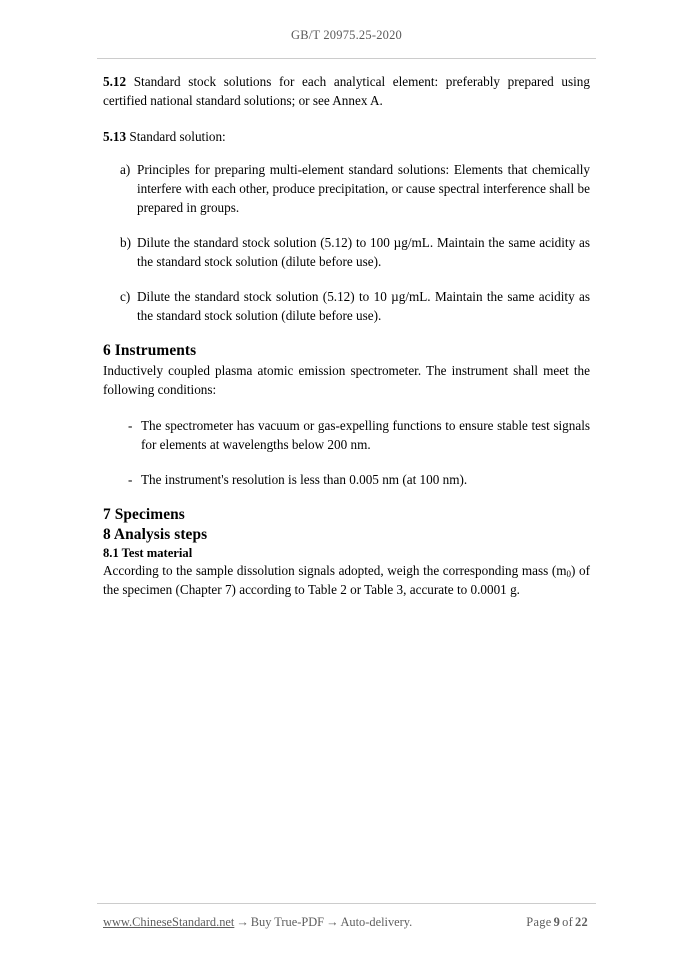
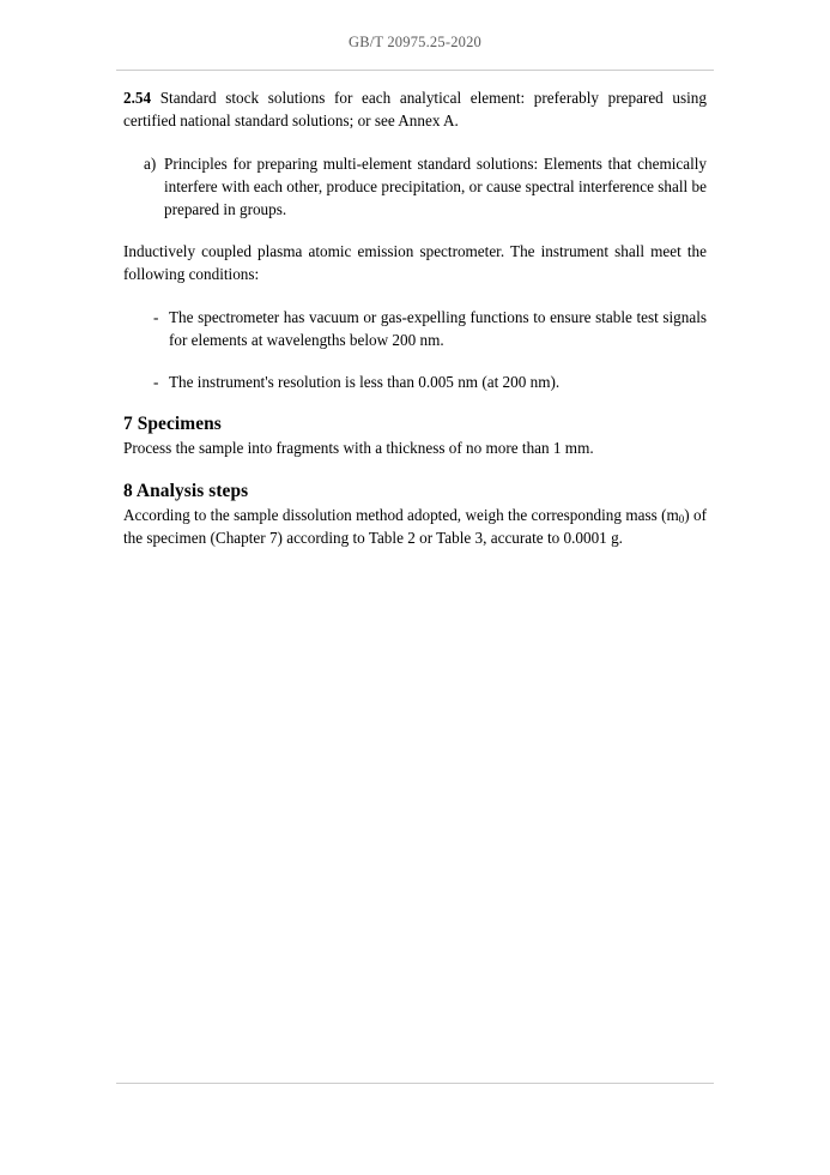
  GB/T 20975.25-2020
- 5.12 Standard stock solutions for each analytical element: preferably prepared using certified national standard solutions; or see Annex A.
+ 2.54 Standard stock solutions for each analytical element: preferably prepared using certified national standard solutions; or see Annex A.
- 5.13 Standard solution:
  a)
  Principles for preparing multi-element standard solutions: Elements that chemically interfere with each other, produce precipitation, or cause spectral interference shall be prepared in groups.
- b)
- Dilute the standard stock solution (5.12) to 100 µg/mL. Maintain the same acidity as the standard stock solution (dilute before use).
- c)
- Dilute the standard stock solution (5.12) to 10 µg/mL. Maintain the same acidity as the standard stock solution (dilute before use).
- 6 Instruments
  Inductively coupled plasma atomic emission spectrometer. The instrument shall meet the following conditions:
  -
  The spectrometer has vacuum or gas-expelling functions to ensure stable test signals for elements at wavelengths below 200 nm.
  -
- The instrument's resolution is less than 0.005 nm (at 100 nm).
+ The instrument's resolution is less than 0.005 nm (at 200 nm).
  7 Specimens
+ Process the sample into fragments with a thickness of no more than 1 mm.
  8 Analysis steps
- 8.1 Test material
- According to the sample dissolution signals adopted, weigh the corresponding mass (m0) of the specimen (Chapter 7) according to Table 2 or Table 3, accurate to 0.0001 g.
+ According to the sample dissolution method adopted, weigh the corresponding mass (m0) of the specimen (Chapter 7) according to Table 2 or Table 3, accurate to 0.0001 g.
- www.ChineseStandard.net → Buy True-PDF → Auto-delivery.
- Page 9 of 22
